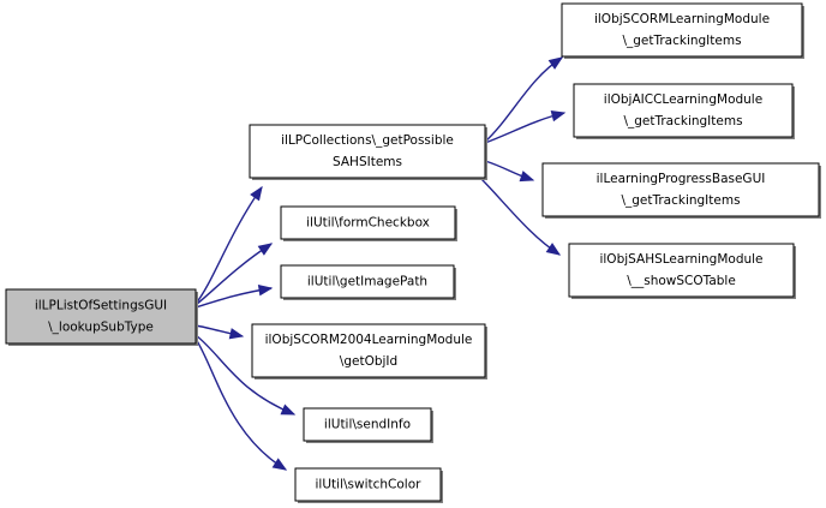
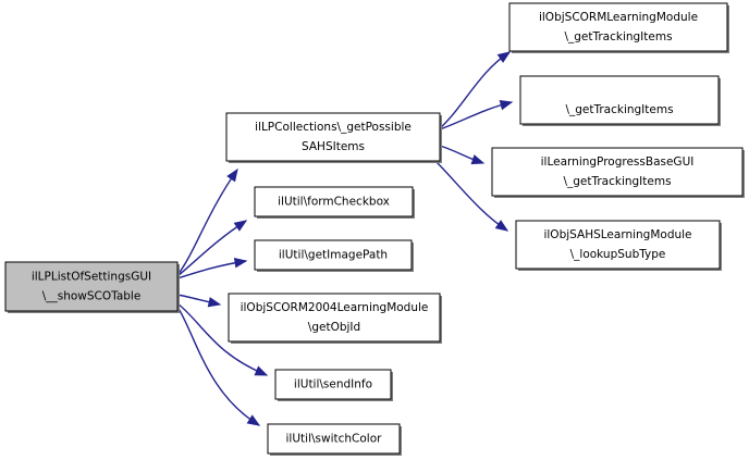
  ilLPListOfSettingsGUI
- \_lookupSubType
+ \__showSCOTable
  ilLPCollections\_getPossible
  SAHSItems
  ilUtil\formCheckbox
  ilUtil\getImagePath
  ilObjSCORM2004LearningModule
  \getObjId
  ilUtil\sendInfo
  ilUtil\switchColor
  ilObjSCORMLearningModule
  \_getTrackingItems
- ilObjAICCLearningModule
  \_getTrackingItems
  ilLearningProgressBaseGUI
  \_getTrackingItems
  ilObjSAHSLearningModule
- \__showSCOTable
+ \_lookupSubType
